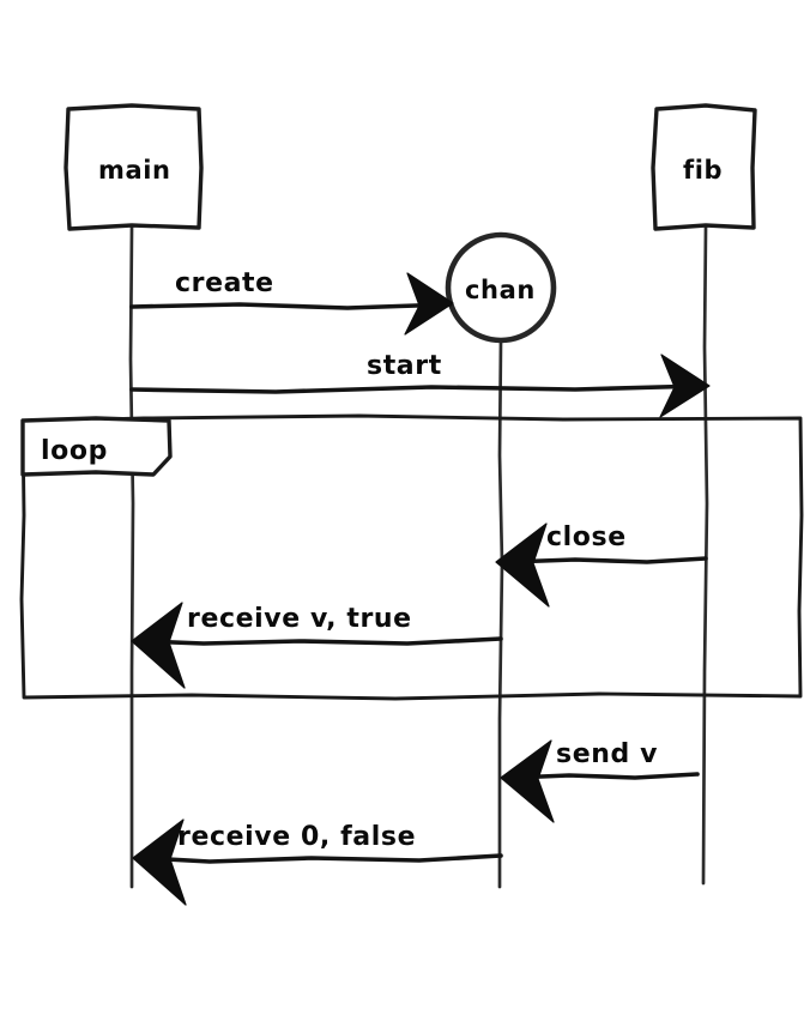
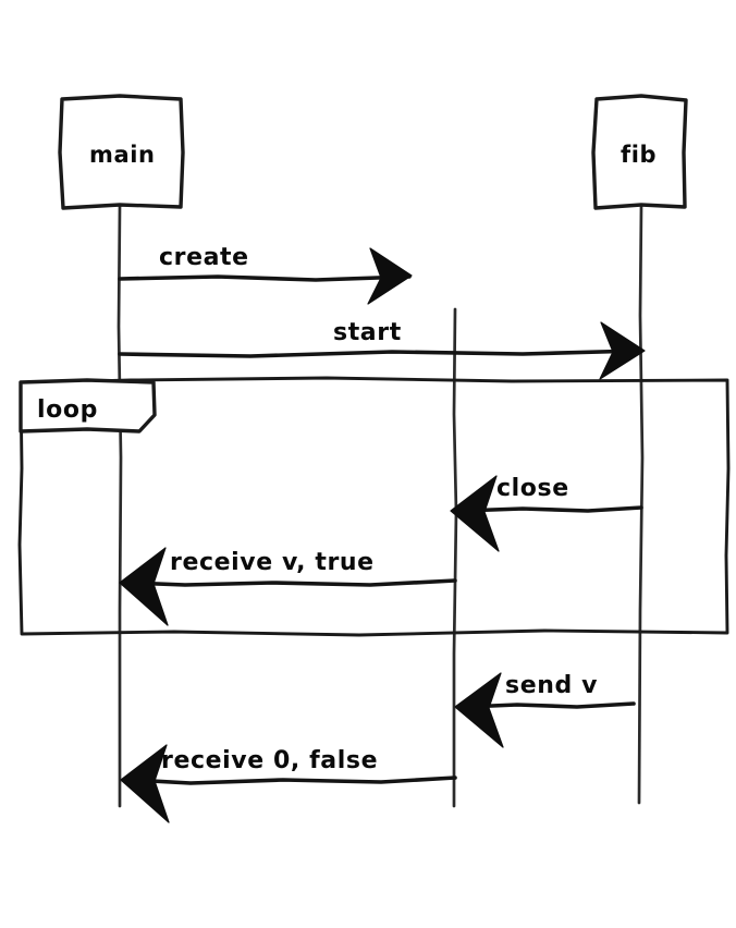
  loop
  main
  fib
- chan
  create
  start
  close
  receive v, true
  send v
  receive 0, false
